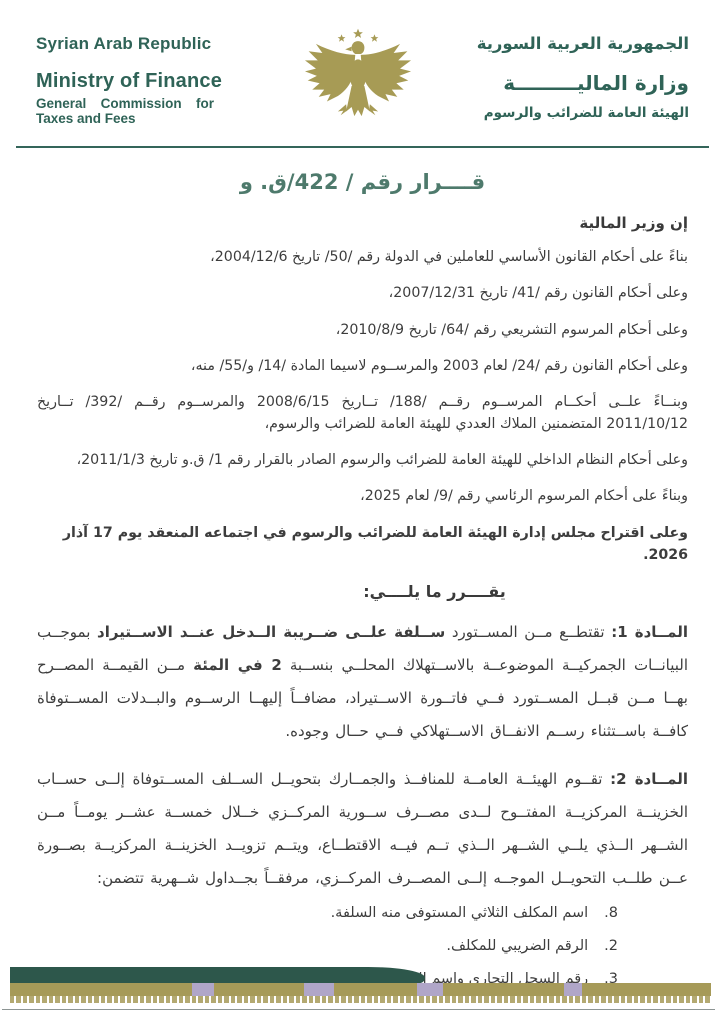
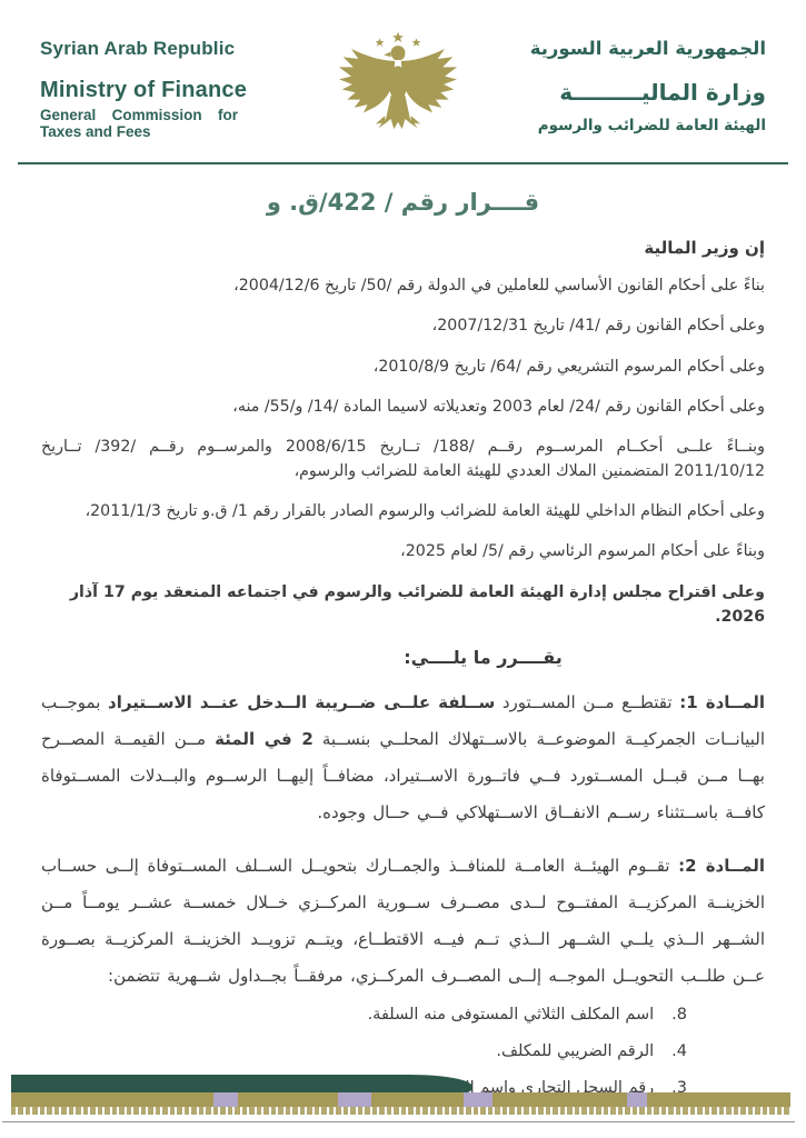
  Syrian Arab Republic
  Ministry of Finance
  General Commission for
  Taxes and Fees
  الجمهورية العربية السورية
  وزارة الماليـــــــــة
  الهيئة العامة للضرائب والرسوم
  قــــرار رقم / 422/ق. و
  إن وزير المالية
  بناءً على أحكام القانون الأساسي للعاملين في الدولة رقم /50/ تاريخ 2004/12/6،
  وعلى أحكام القانون رقم /41/ تاريخ 2007/12/31،
  وعلى أحكام المرسوم التشريعي رقم /64/ تاريخ 2010/8/9،
- وعلى أحكام القانون رقم /24/ لعام 2003 والمرســوم لاسيما المادة /14/ و/55/ منه،
+ وعلى أحكام القانون رقم /24/ لعام 2003 وتعديلاته لاسيما المادة /14/ و/55/ منه،
  وبنــاءً علــى أحكــام المرســوم رقــم /188/ تــاريخ 2008/6/15 والمرســوم رقــم /392/ تــاريخ 2011/10/12 المتضمنين الملاك العددي للهيئة العامة للضرائب والرسوم،
  وعلى أحكام النظام الداخلي للهيئة العامة للضرائب والرسوم الصادر بالقرار رقم 1/ ق.و تاريخ 2011/1/3،
- وبناءً على أحكام المرسوم الرئاسي رقم /9/ لعام 2025،
+ وبناءً على أحكام المرسوم الرئاسي رقم /5/ لعام 2025،
  وعلى اقتراح مجلس إدارة الهيئة العامة للضرائب والرسوم في اجتماعه المنعقد يوم 17 آذار 2026.
  يقــــرر ما يلــــي:
  المــادة 1: تقتطــع مــن المســتورد ســلفة علــى ضــريبة الــدخل عنــد الاســتيراد بموجــب البيانــات الجمركيــة الموضوعــة بالاســتهلاك المحلــي بنســبة 2 في المئة مــن القيمــة المصــرح بهــا مــن قبــل المســتورد فــي فاتــورة الاســتيراد، مضافــاً إليهــا الرســوم والبــدلات المســتوفاة كافــة باســتثناء رســم الانفــاق الاســتهلاكي فــي حــال وجوده.
  المــادة 2: تقــوم الهيئــة العامــة للمنافــذ والجمــارك بتحويــل الســلف المســتوفاة إلــى حســاب الخزينــة المركزيــة المفتــوح لــدى مصــرف ســورية المركــزي خــلال خمســة عشــر يومــاً مــن الشــهر الــذي يلــي الشــهر الــذي تــم فيــه الاقتطــاع، ويتــم تزويــد الخزينــة المركزيــة بصــورة عــن طلــب التحويــل الموجــه إلــى المصــرف المركــزي، مرفقــاً بجــداول شــهرية تتضمن:
  8.اسم المكلف الثلاثي المستوفى منه السلفة.
- 2.الرقم الضريبي للمكلف.
+ 4.الرقم الضريبي للمكلف.
